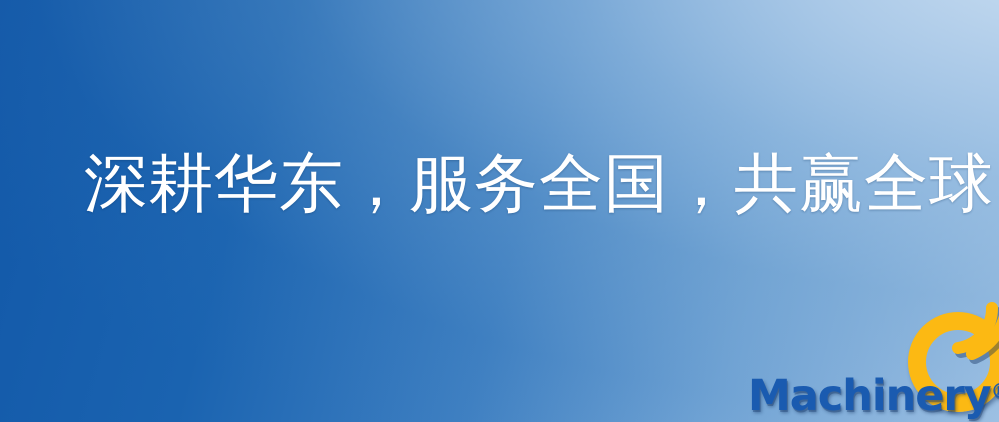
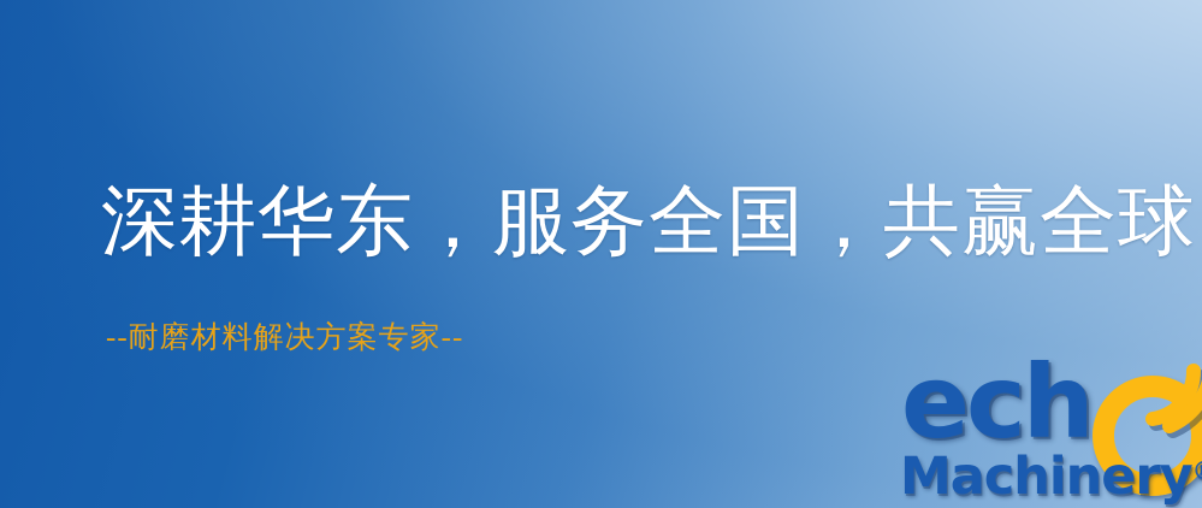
  深耕华东，服务全国，共赢全球
+ --耐磨材料解决方案专家--
+ ech
  Machinery
